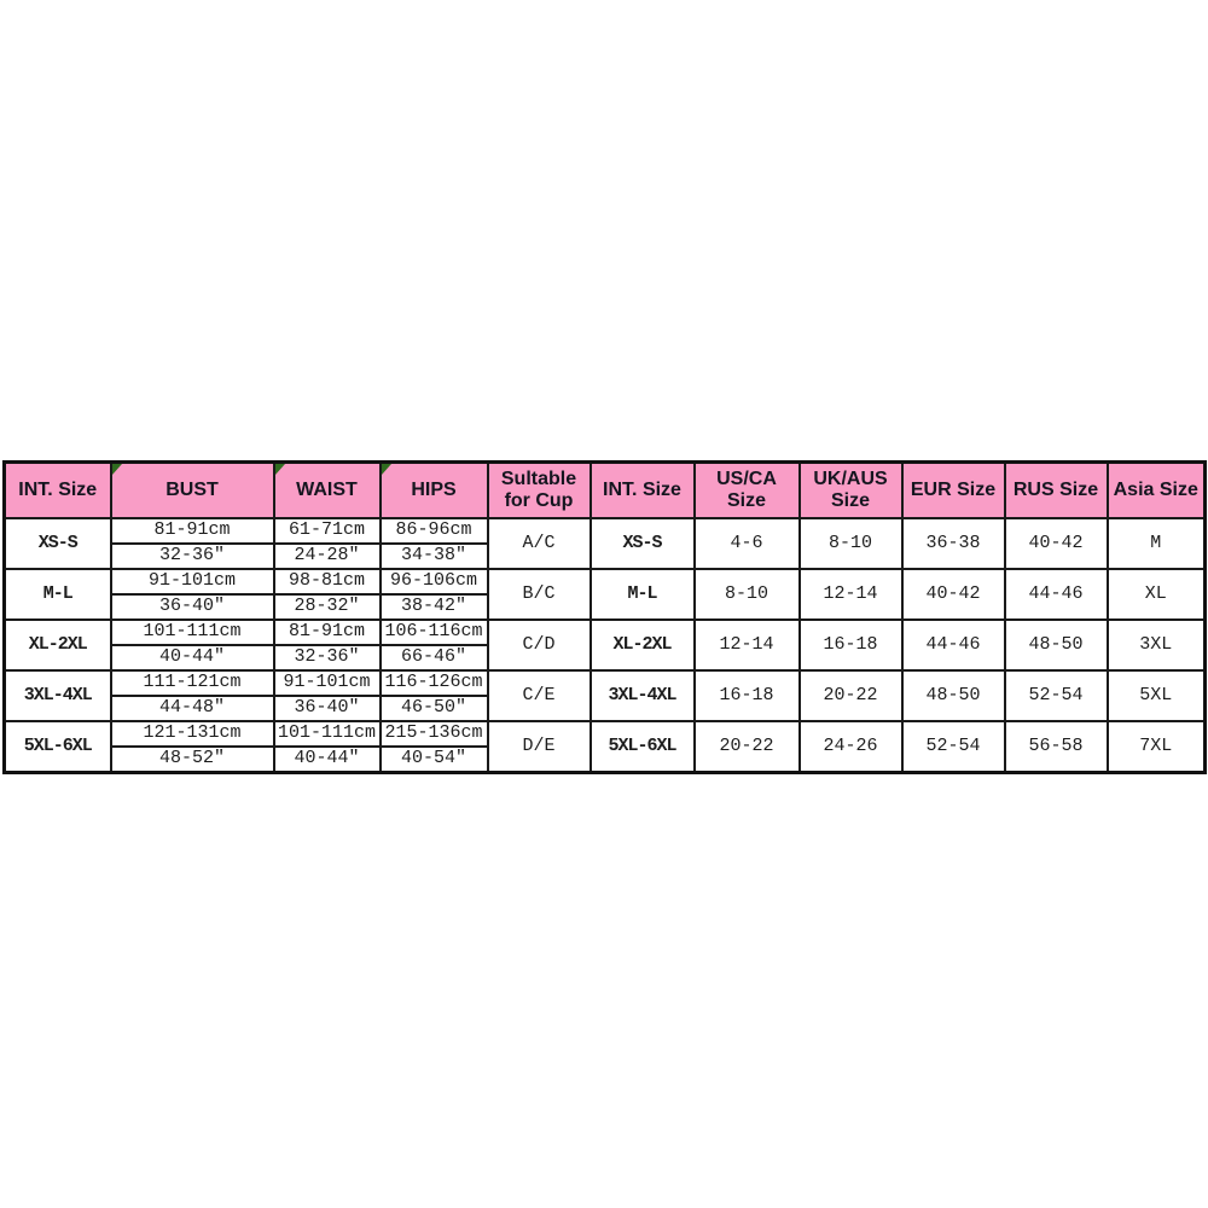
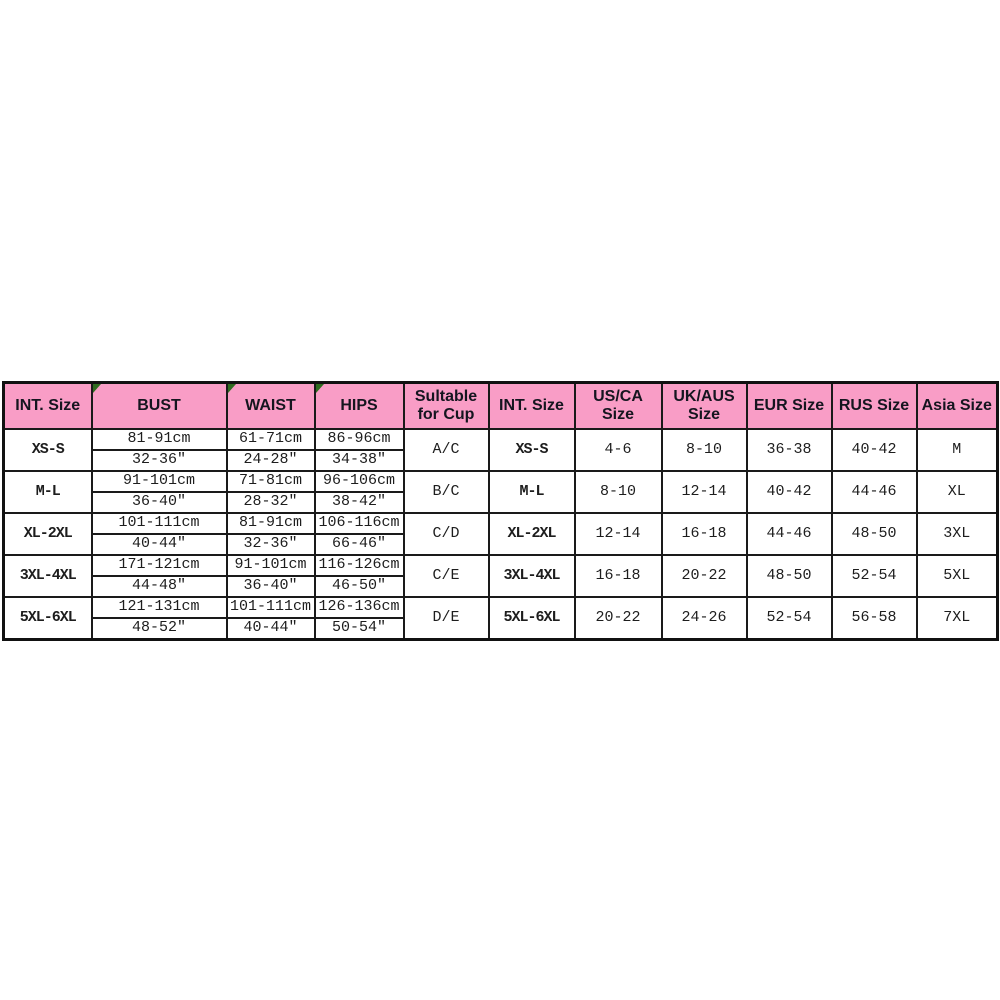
  INT. Size	BUST	WAIST	HIPS	Sultable for Cup	INT. Size	US/CA Size	UK/AUS Size	EUR Size	RUS Size	Asia Size
  XS-S	81-91cm	61-71cm	86-96cm	A/C	XS-S	4-6	8-10	36-38	40-42	M
  32-36″	24-28″	34-38″
- M-L	91-101cm	98-81cm	96-106cm	B/C	M-L	8-10	12-14	40-42	44-46	XL
+ M-L	91-101cm	71-81cm	96-106cm	B/C	M-L	8-10	12-14	40-42	44-46	XL
  36-40″	28-32″	38-42″
  XL-2XL	101-111cm	81-91cm	106-116cm	C/D	XL-2XL	12-14	16-18	44-46	48-50	3XL
  40-44″	32-36″	66-46″
- 3XL-4XL	111-121cm	91-101cm	116-126cm	C/E	3XL-4XL	16-18	20-22	48-50	52-54	5XL
+ 3XL-4XL	171-121cm	91-101cm	116-126cm	C/E	3XL-4XL	16-18	20-22	48-50	52-54	5XL
  44-48″	36-40″	46-50″
- 5XL-6XL	121-131cm	101-111cm	215-136cm	D/E	5XL-6XL	20-22	24-26	52-54	56-58	7XL
+ 5XL-6XL	121-131cm	101-111cm	126-136cm	D/E	5XL-6XL	20-22	24-26	52-54	56-58	7XL
- 48-52″	40-44″	40-54″
+ 48-52″	40-44″	50-54″
